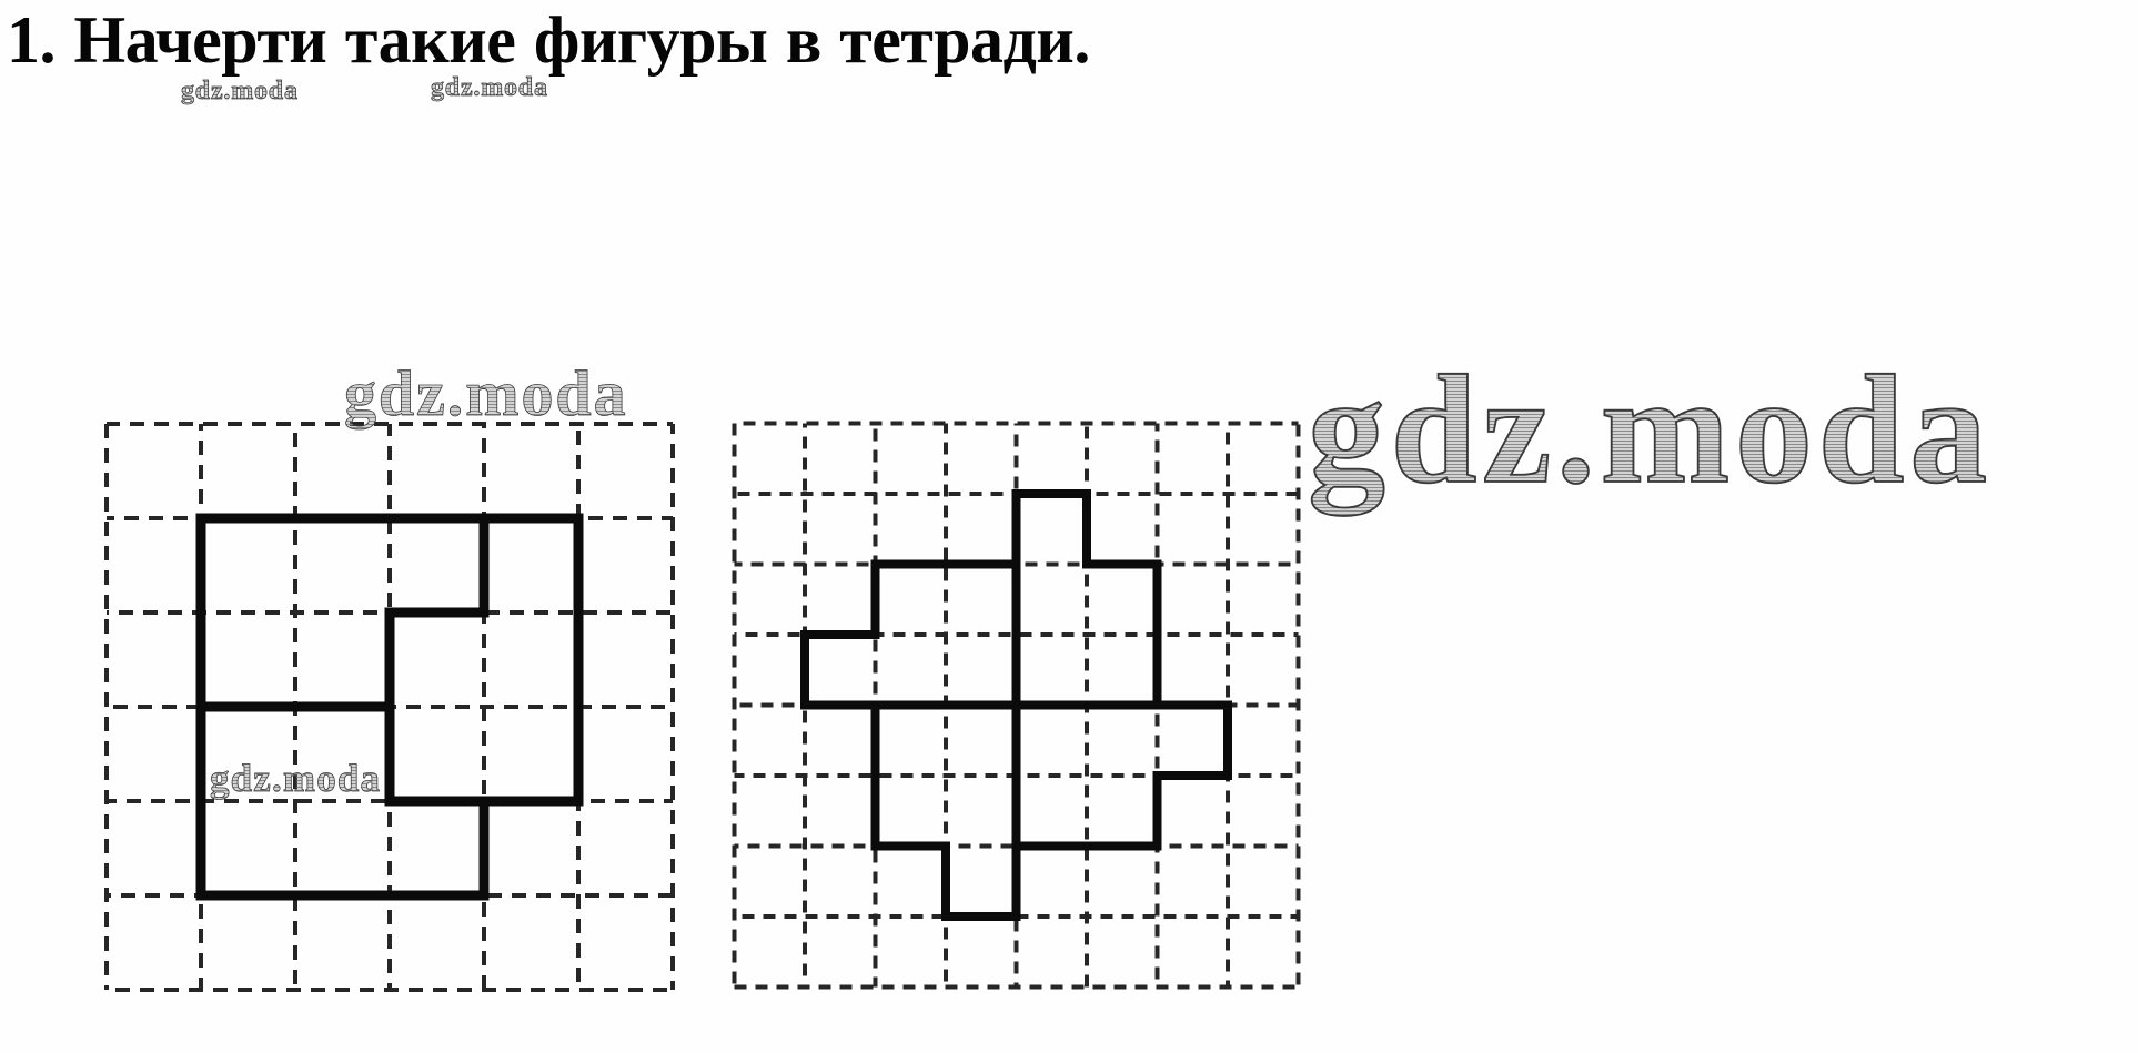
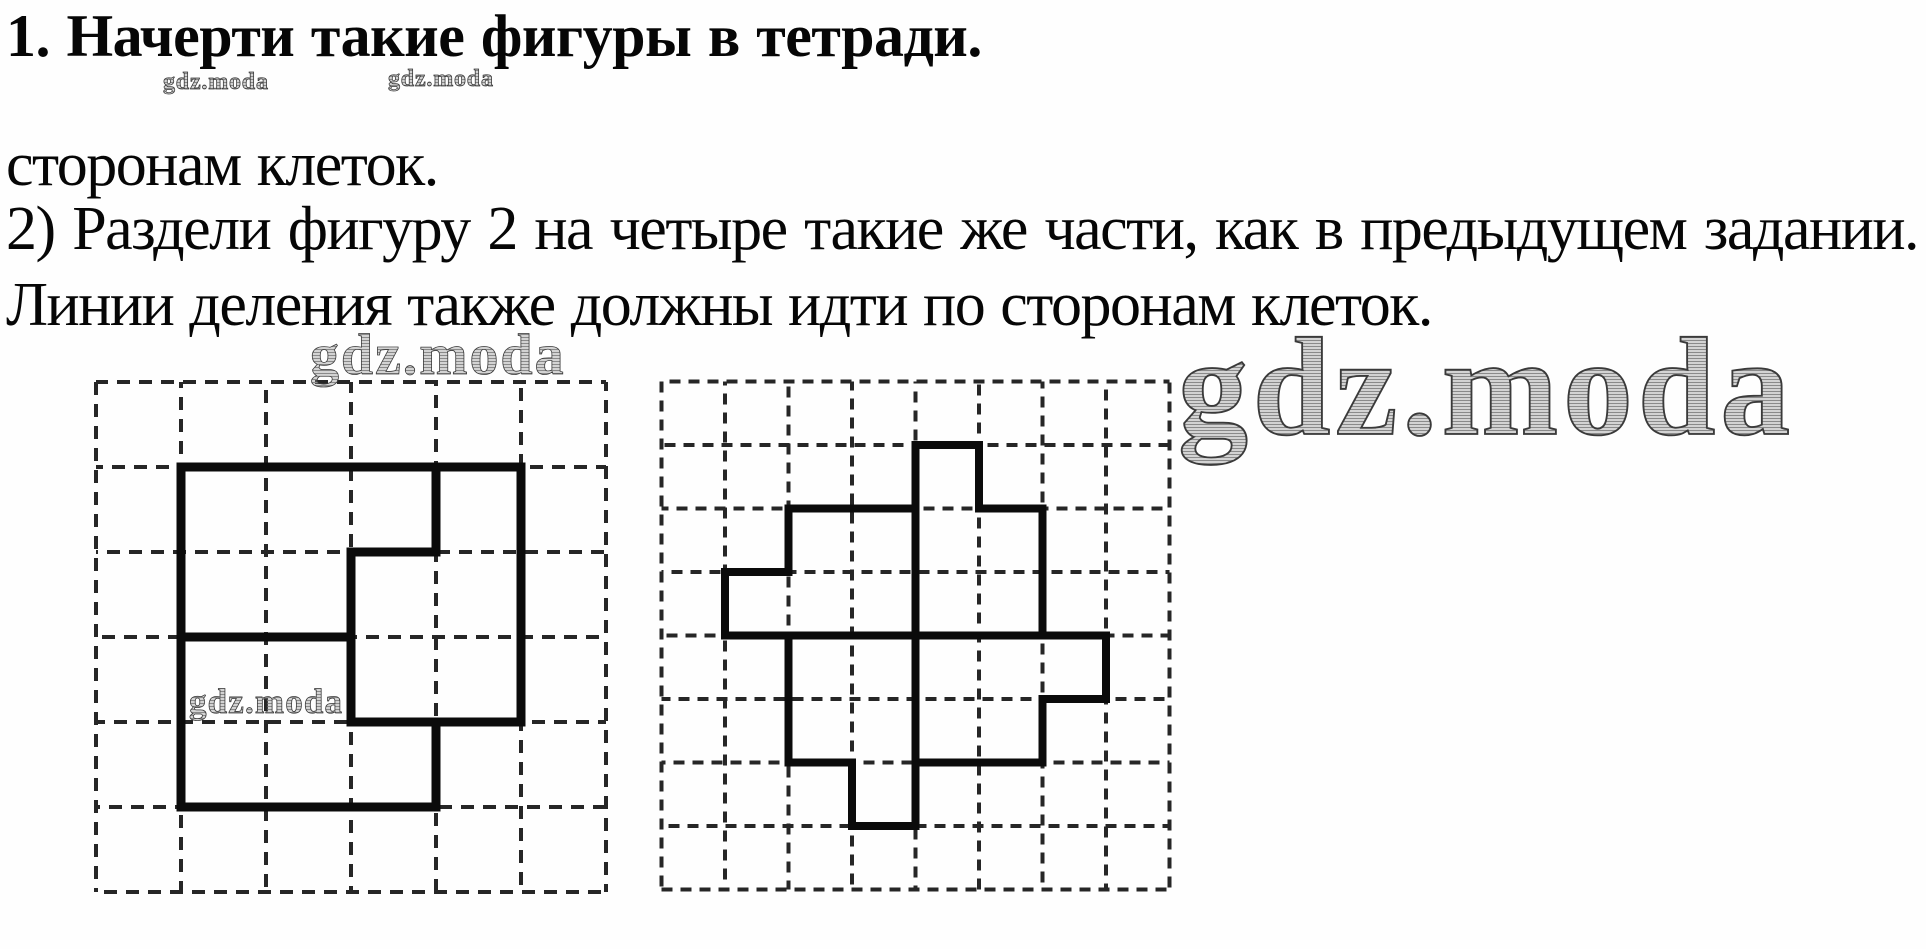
  1. Начерти такие фигуры в тетради.
+ сторонам клеток.
+ 2) Раздели фигуру 2 на четыре такие же части, как в предыдущем задании.
+ Линии деления также должны идти по сторонам клеток.
  gdz.moda
  gdz.moda
  gdz.moda
  gdz.moda
  gdz.moda
